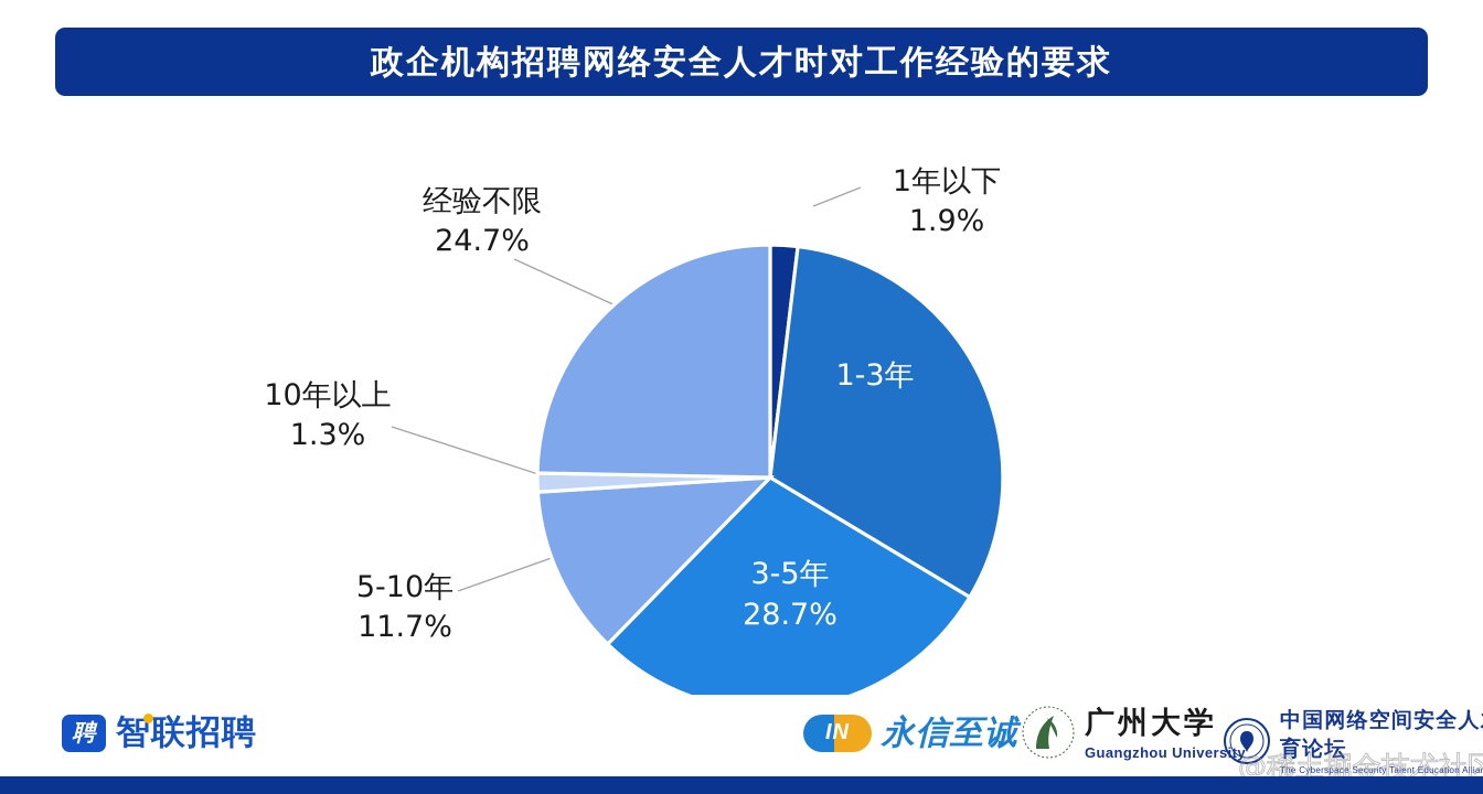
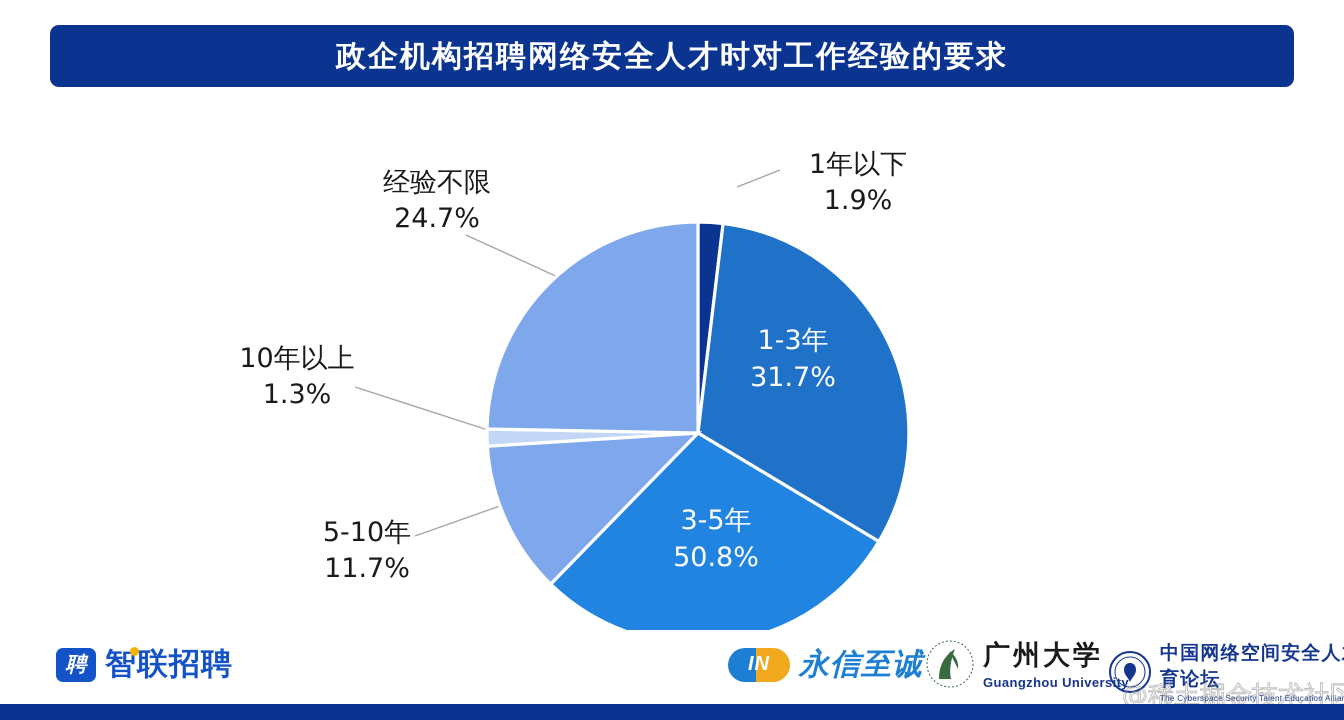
  政企机构招聘网络安全人才时对工作经验的要求
  经验不限
  24.7%
  10年以上
  1.3%
  5-10年
  11.7%
  1年以下
  1.9%
  1-3年
+ 31.7%
  3-5年
- 28.7%
+ 50.8%
  聘
  智联招聘
  IN
  永信至诚
  广州大学
  Guangzhou University
  中国网络空间安全人育论坛
  The Cyberspace Security Talent Education Allia
  @稀土掘金技术社区
